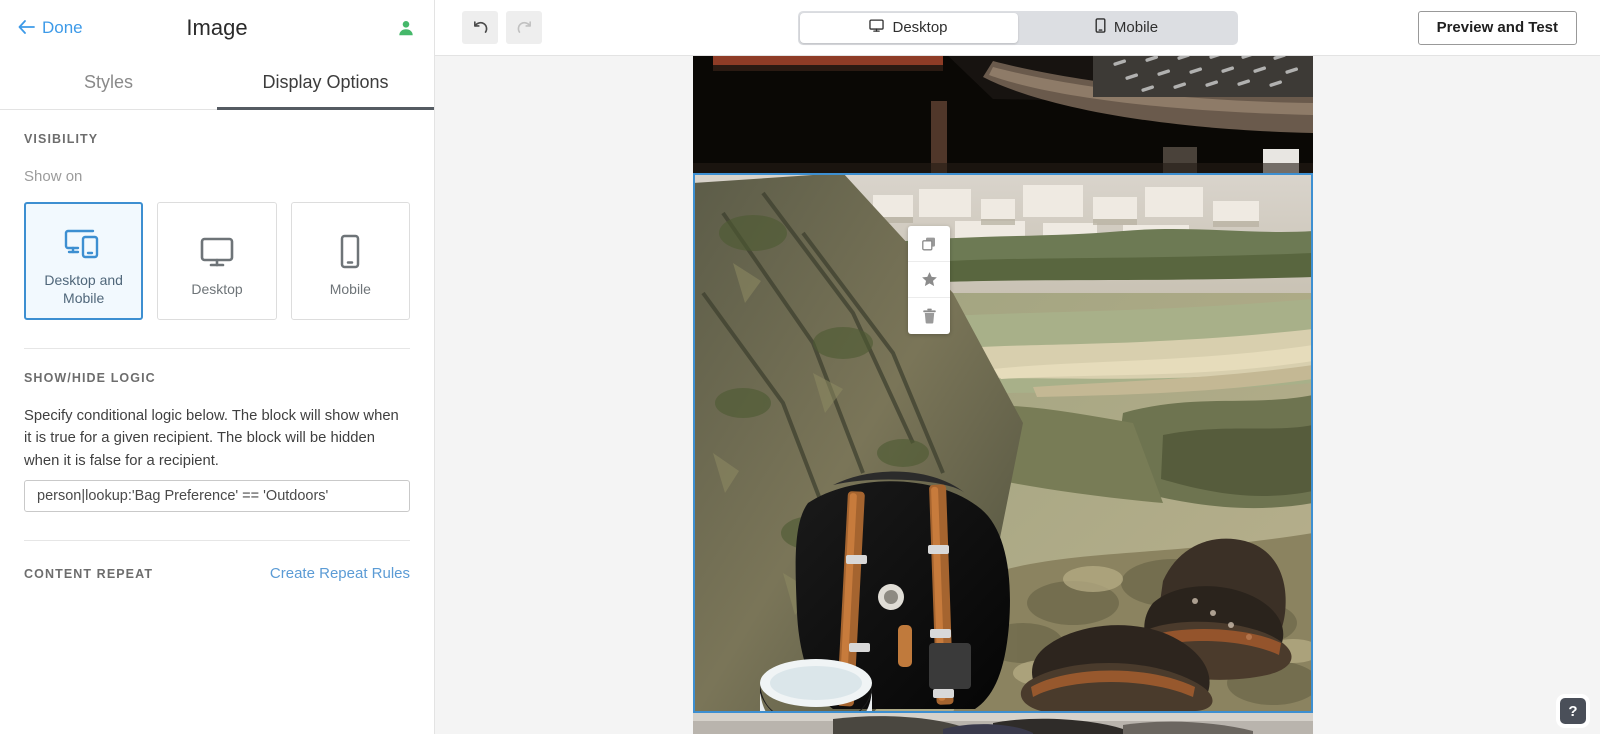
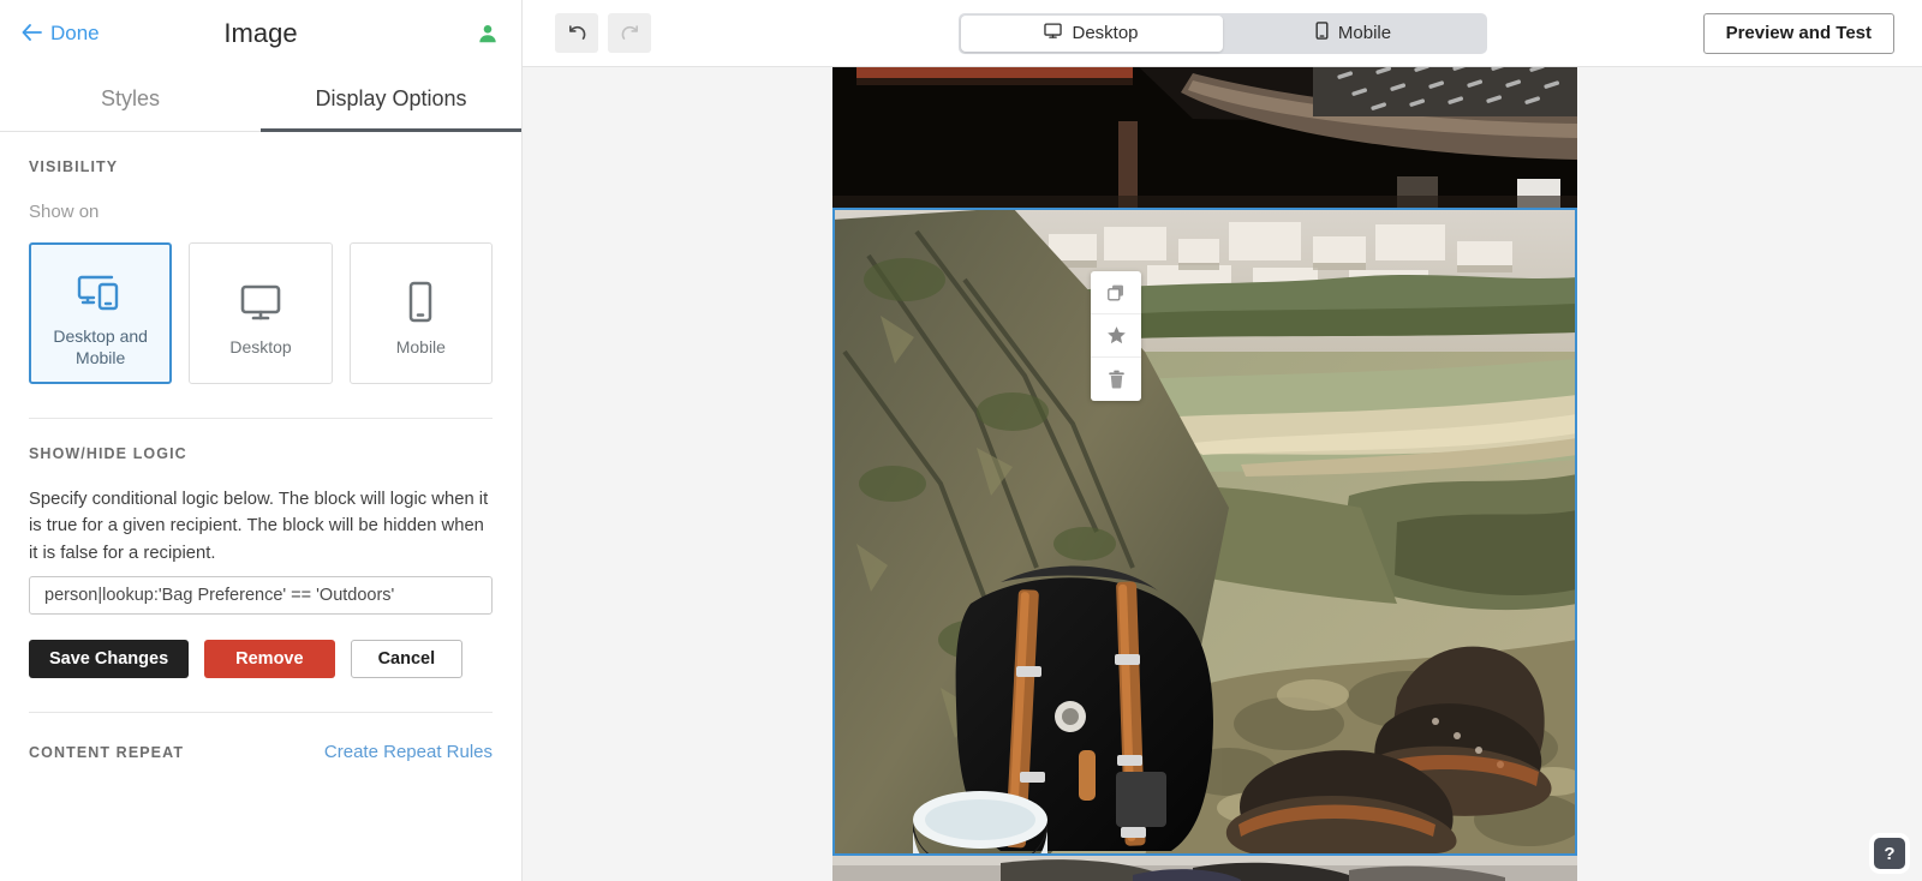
  Done
  Image
  Styles
  Display Options
  VISIBILITY
  Show on
  Desktop and Mobile
  Desktop
  Mobile
  SHOW/HIDE LOGIC
- Specify conditional logic below. The block will show when it is true for a given recipient. The block will be hidden when it is false for a recipient.
+ Specify conditional logic below. The block will logic when it is true for a given recipient. The block will be hidden when it is false for a recipient.
  person|lookup:'Bag Preference' == 'Outdoors'
+ Save Changes
+ Remove
+ Cancel
  CONTENT REPEAT
  Create Repeat Rules
  Desktop
  Mobile
  Preview and Test
  ?
